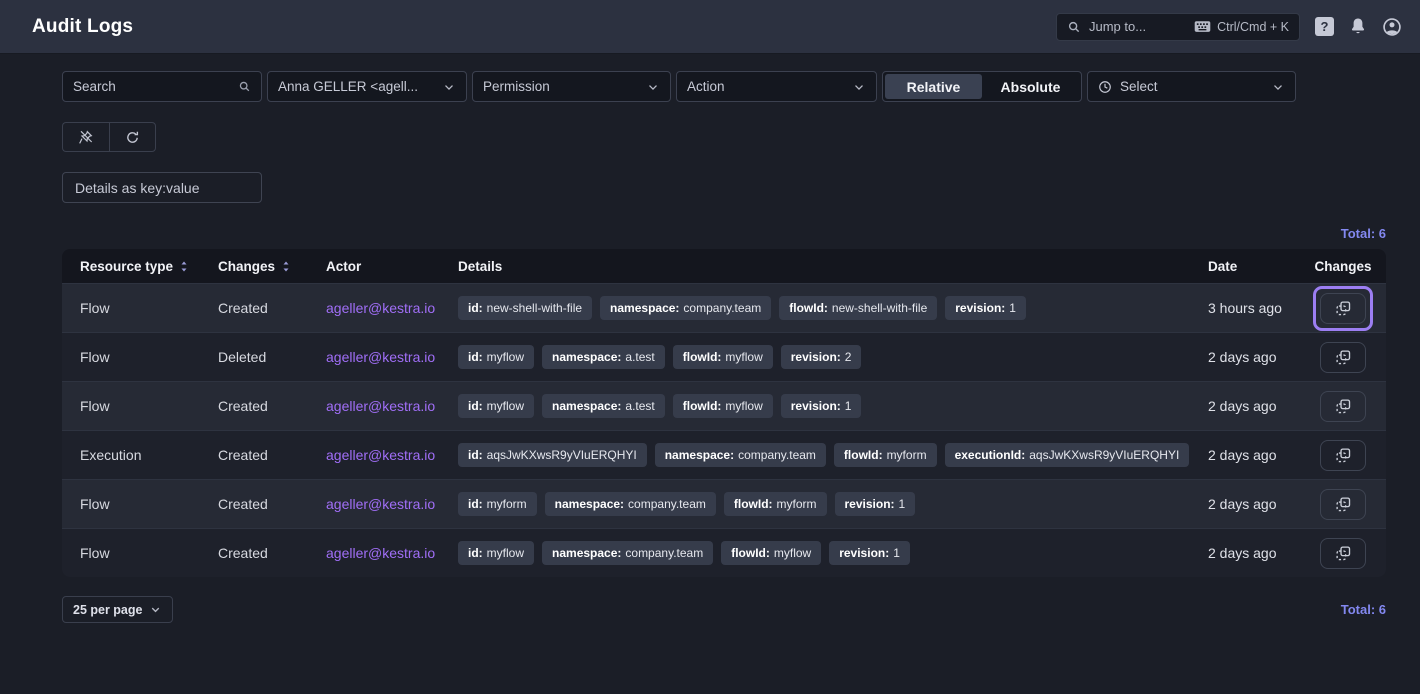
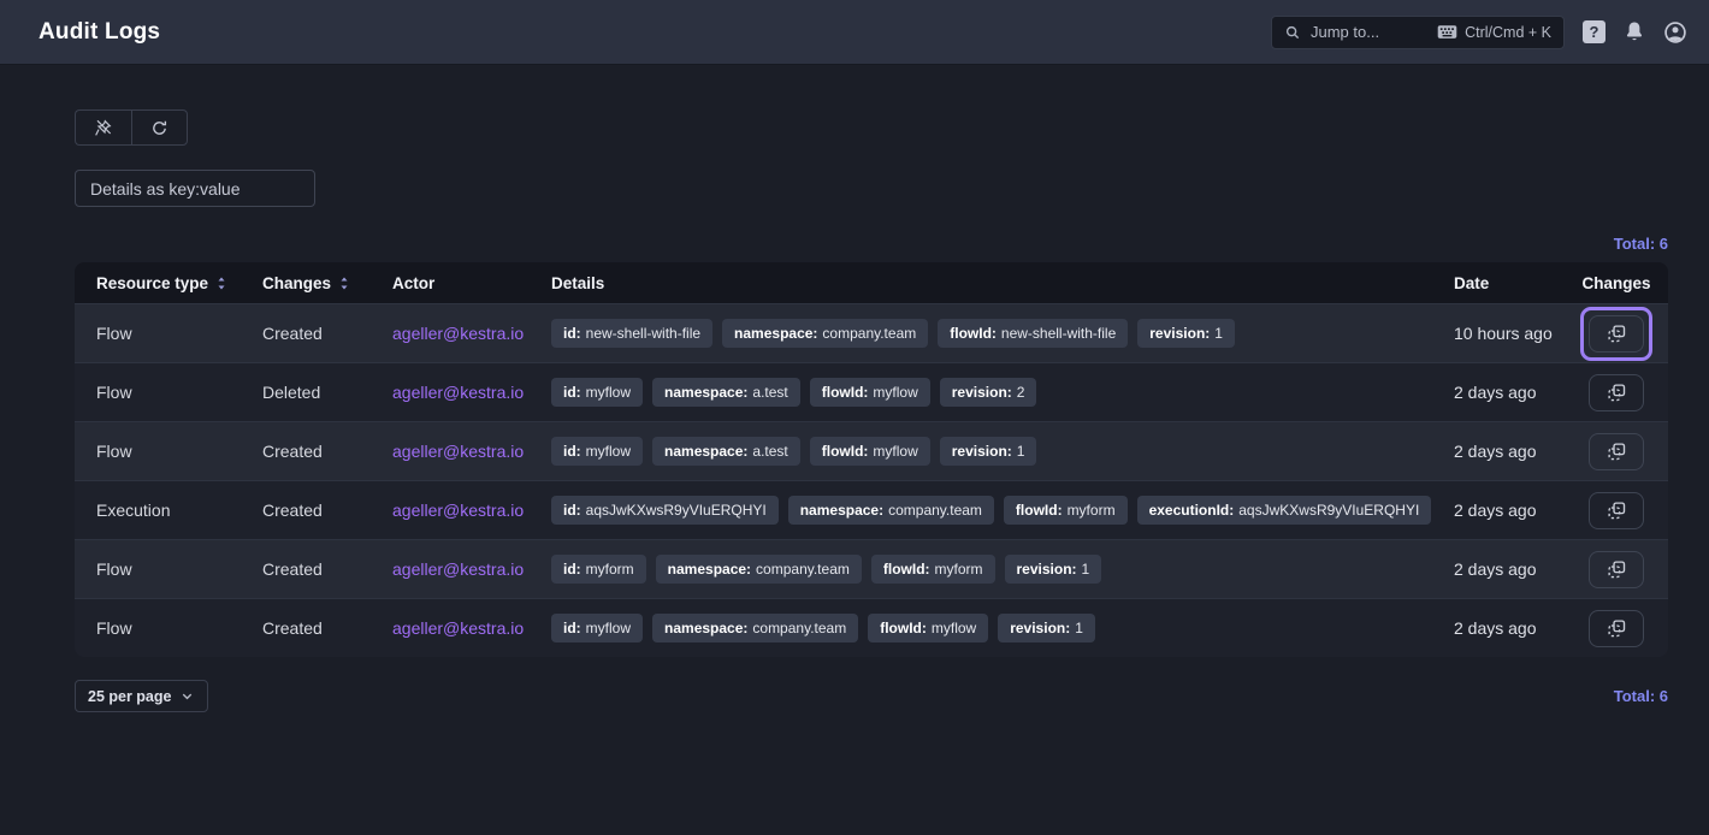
  Audit Logs
  Jump to...
  Ctrl/Cmd + K
  ?
- Search
- Anna GELLER <agell...
- Permission
- Action
- Relative
- Absolute
- Select
  Details as key:value
  Total: 6
  Resource type
  Changes
  Actor
  Details
  Date
  Changes
  Flow
  Created
  ageller@kestra.io
  id:
  new-shell-with-file
  namespace:
  company.team
  flowId:
  new-shell-with-file
  revision:
  1
- 3 hours ago
+ 10 hours ago
  Flow
  Deleted
  ageller@kestra.io
  id:
  myflow
  namespace:
  a.test
  flowId:
  myflow
  revision:
  2
  2 days ago
  Flow
  Created
  ageller@kestra.io
  id:
  myflow
  namespace:
  a.test
  flowId:
  myflow
  revision:
  1
  2 days ago
  Execution
  Created
  ageller@kestra.io
  id:
  aqsJwKXwsR9yVIuERQHYI
  namespace:
  company.team
  flowId:
  myform
  executionId:
  aqsJwKXwsR9yVIuERQHYI
  2 days ago
  Flow
  Created
  ageller@kestra.io
  id:
  myform
  namespace:
  company.team
  flowId:
  myform
  revision:
  1
  2 days ago
  Flow
  Created
  ageller@kestra.io
  id:
  myflow
  namespace:
  company.team
  flowId:
  myflow
  revision:
  1
  2 days ago
  25 per page
  Total: 6
